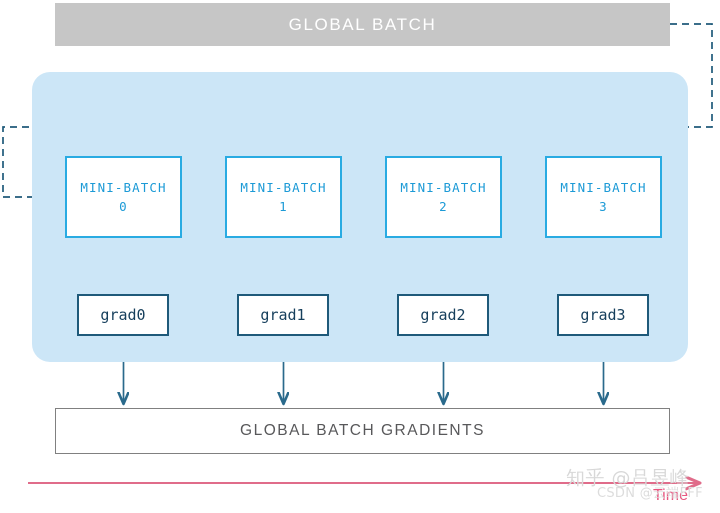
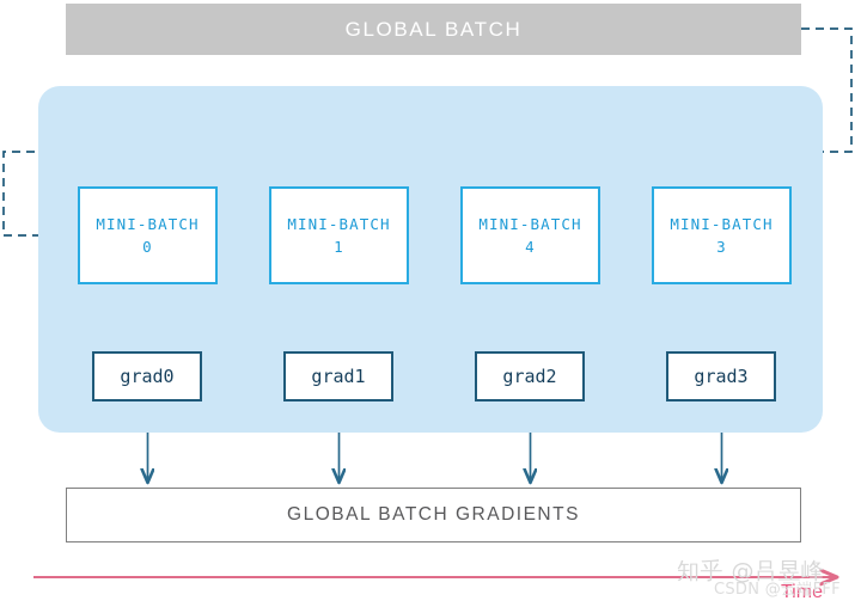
  GLOBAL BATCH
  MINI-BATCH
  0
  MINI-BATCH
  1
  MINI-BATCH
- 2
+ 4
  MINI-BATCH
  3
  grad0
  grad1
  grad2
  grad3
  GLOBAL BATCH GRADIENTS
  Time
  知乎 @吕昱峰
  CSDN @云端FFF
